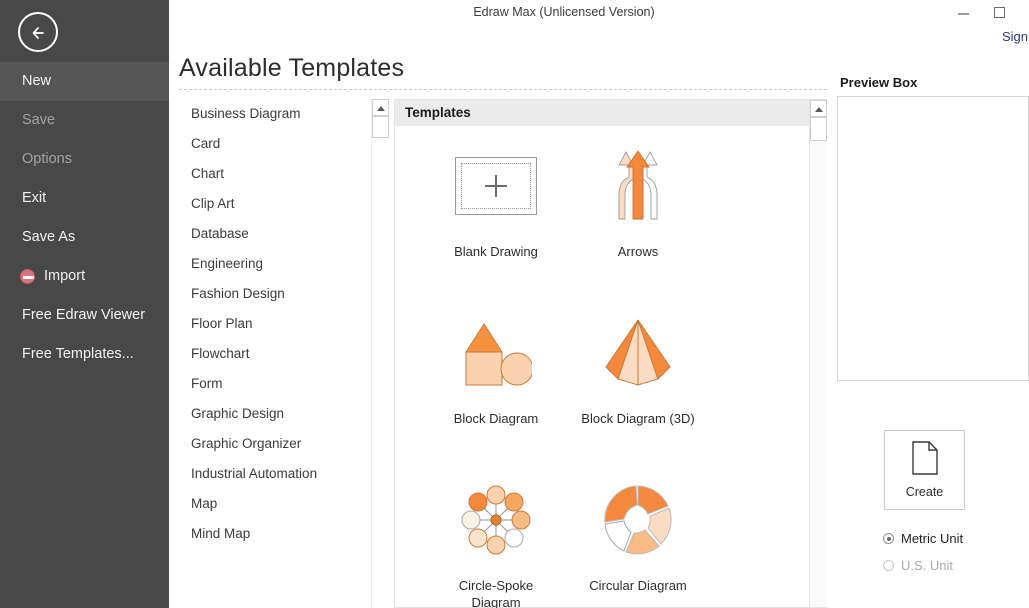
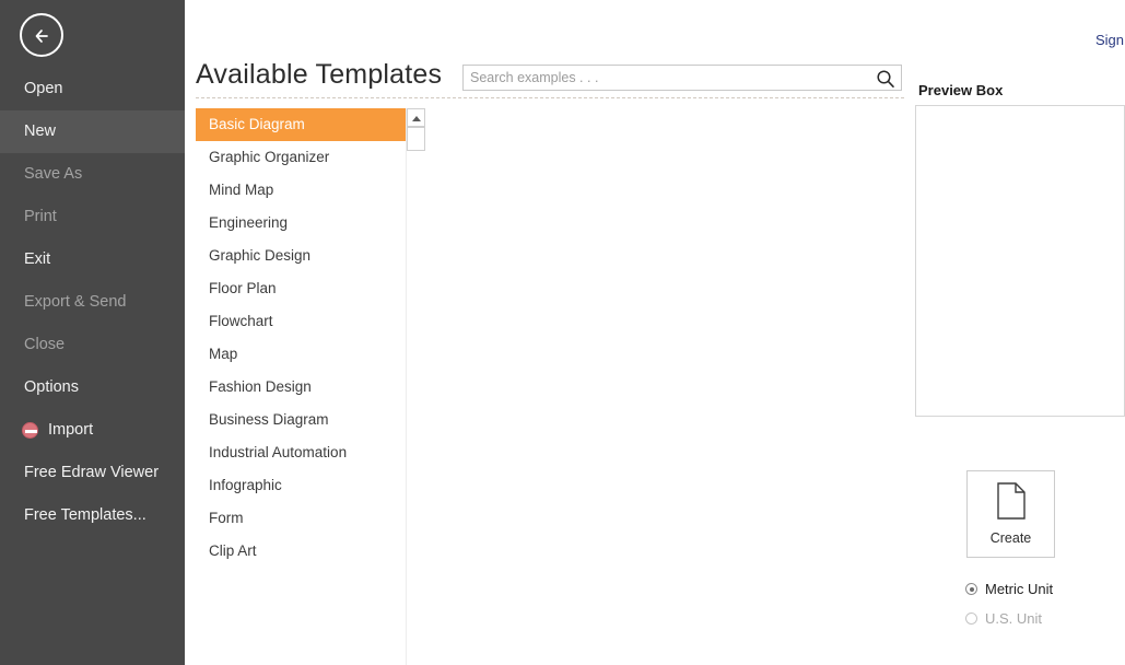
- Edraw Max (Unlicensed Version)
  Sign
+ Open
  New
- Save
- Options
+ Save As
+ Print
  Exit
+ Export & Send
+ Close
- Save As
+ Options
  Import
  Free Edraw Viewer
  Free Templates...
  Available Templates
+ Search examples . . .
  Preview Box
+ Basic Diagram
- Business Diagram
+ Graphic Organizer
- Card
- Chart
- Clip Art
+ Mind Map
- Database
  Engineering
- Fashion Design
+ Graphic Design
  Floor Plan
  Flowchart
- Form
+ Map
- Graphic Design
+ Fashion Design
- Graphic Organizer
+ Business Diagram
  Industrial Automation
+ Infographic
- Map
+ Form
- Mind Map
+ Clip Art
- Templates
- Blank Drawing
- Arrows
- Block Diagram
- Block Diagram (3D)
- Circle-Spoke Diagram
- Circular Diagram
  Create
  Metric Unit
  U.S. Unit
